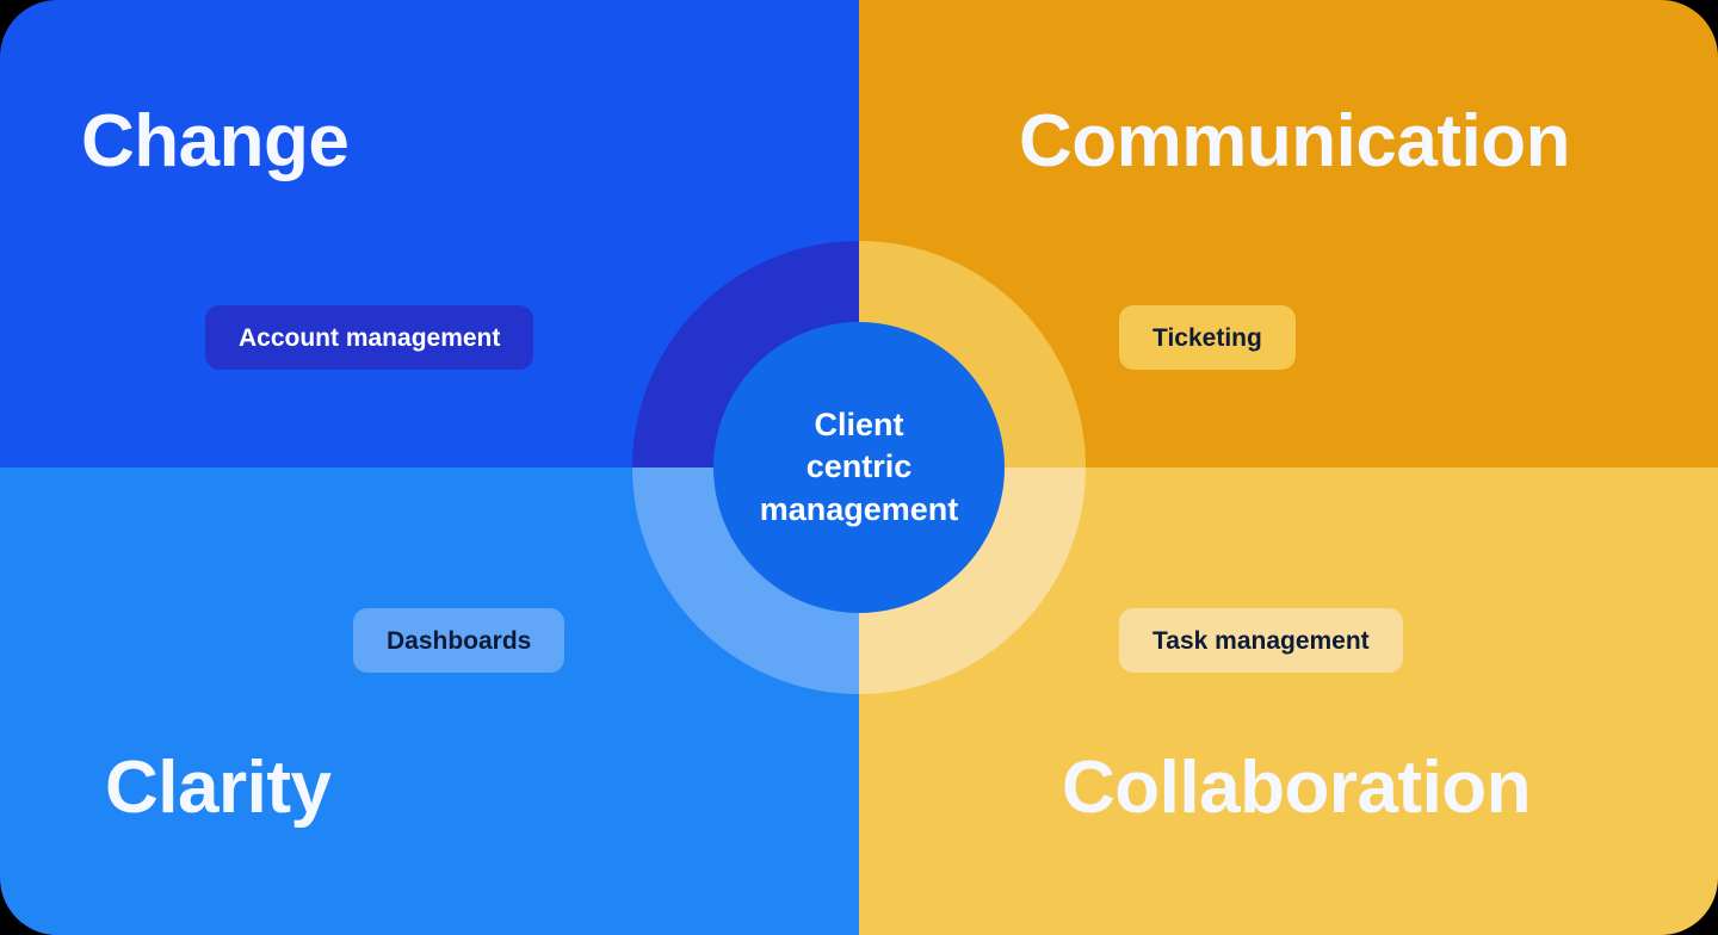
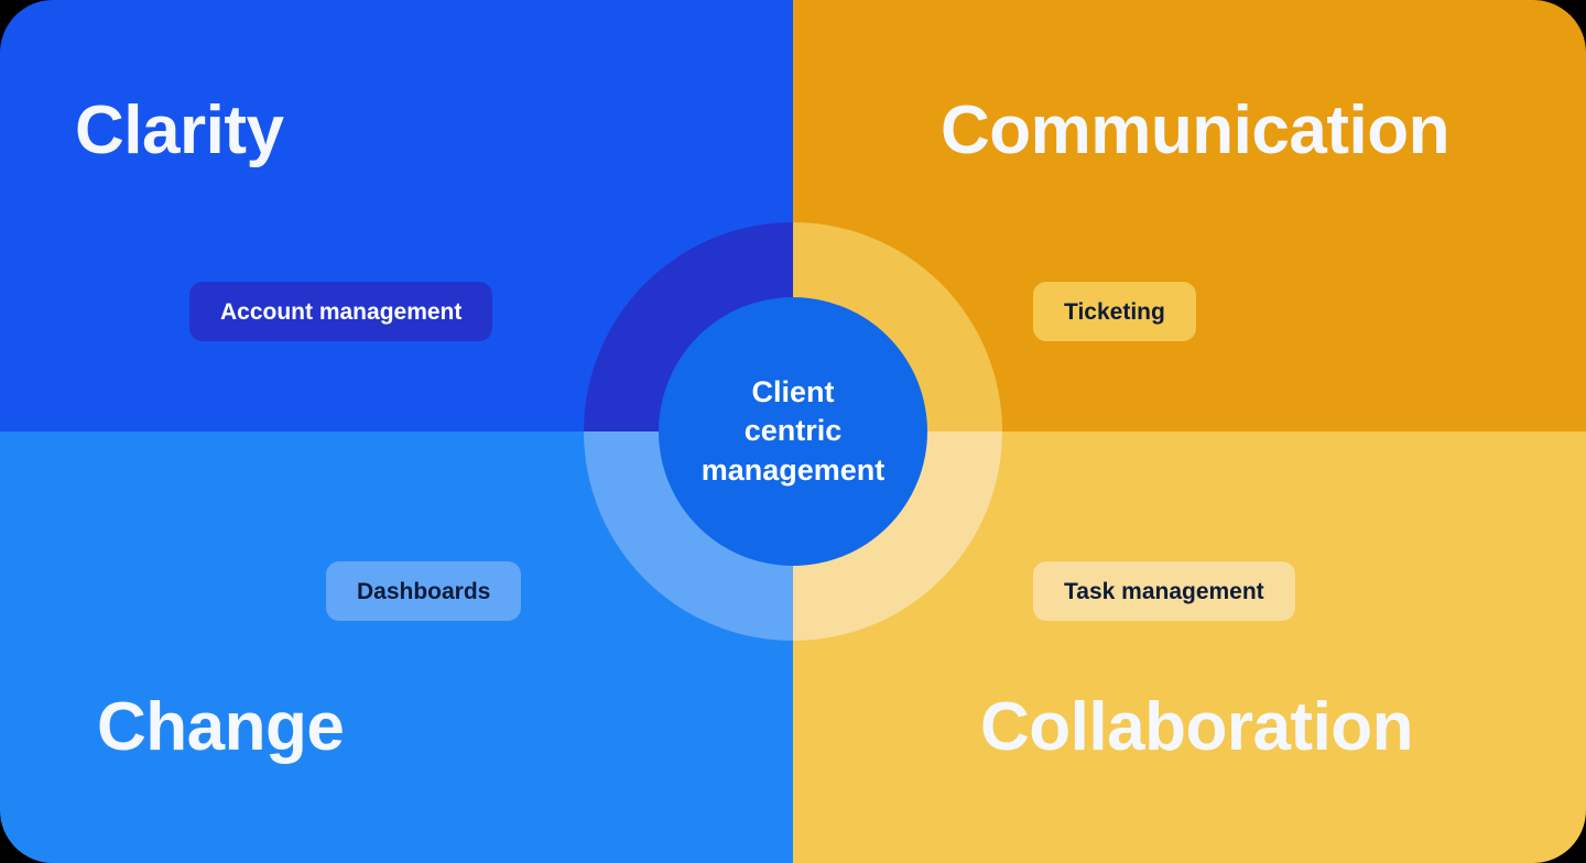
- Change
+ Clarity
  Account management
  Communication
  Ticketing
- Clarity
+ Change
  Dashboards
  Collaboration
  Task management
  Client
  centric
  management
